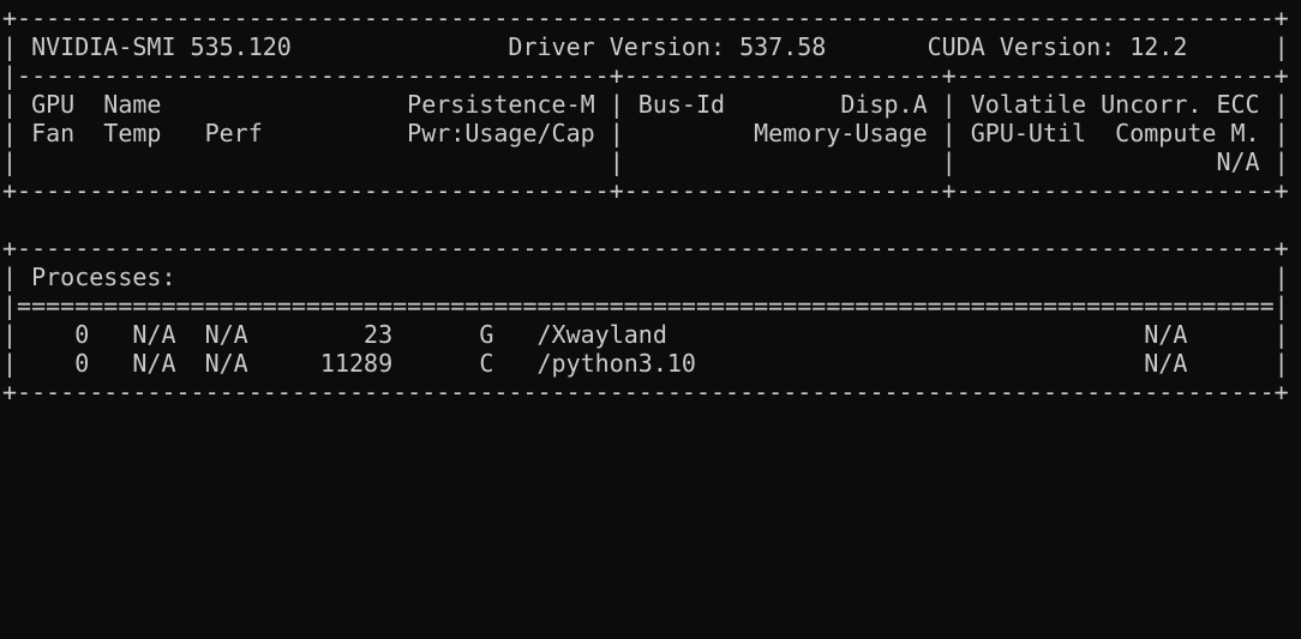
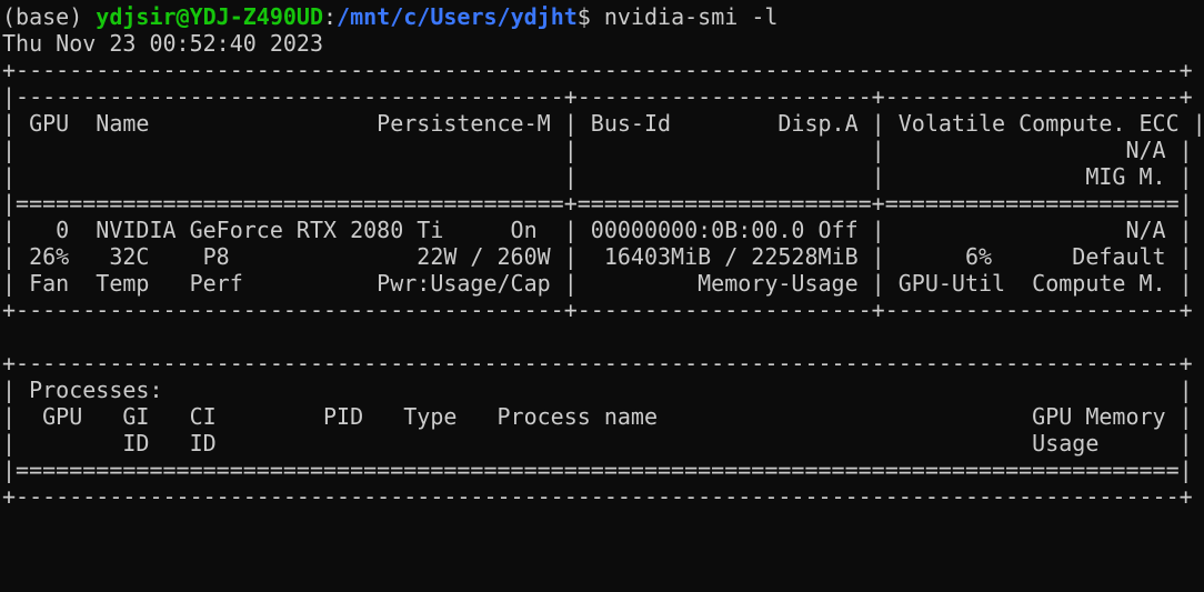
+ (base) ydjsir@YDJ-Z490UD:/mnt/c/Users/ydjht$ nvidia-smi -l
+ Thu Nov 23 00:52:40 2023
  +---------------------------------------------------------------------------------------+
- | NVIDIA-SMI 535.120 Driver Version: 537.58 CUDA Version: 12.2 |
  |-----------------------------------------+----------------------+----------------------+
- | GPU Name Persistence-M | Bus-Id Disp.A | Volatile Uncorr. ECC |
+ | GPU Name Persistence-M | Bus-Id Disp.A | Volatile Compute. ECC |
- | Fan Temp Perf Pwr:Usage/Cap | Memory-Usage | GPU-Util Compute M. |
+ | | | N/A |
+ | | | MIG M. |
+ |=========================================+======================+======================|
+ | 0 NVIDIA GeForce RTX 2080 Ti On | 00000000:0B:00.0 Off | N/A |
+ | 26% 32C P8 22W / 260W | 16403MiB / 22528MiB | 6% Default |
- | | | N/A |
+ | Fan Temp Perf Pwr:Usage/Cap | Memory-Usage | GPU-Util Compute M. |
  +-----------------------------------------+----------------------+----------------------+
  +---------------------------------------------------------------------------------------+
  | Processes: |
+ | GPU GI CI PID Type Process name GPU Memory |
+ | ID ID Usage |
  |=======================================================================================|
- | 0 N/A N/A 23 G /Xwayland N/A |
- | 0 N/A N/A 11289 C /python3.10 N/A |
  +---------------------------------------------------------------------------------------+
